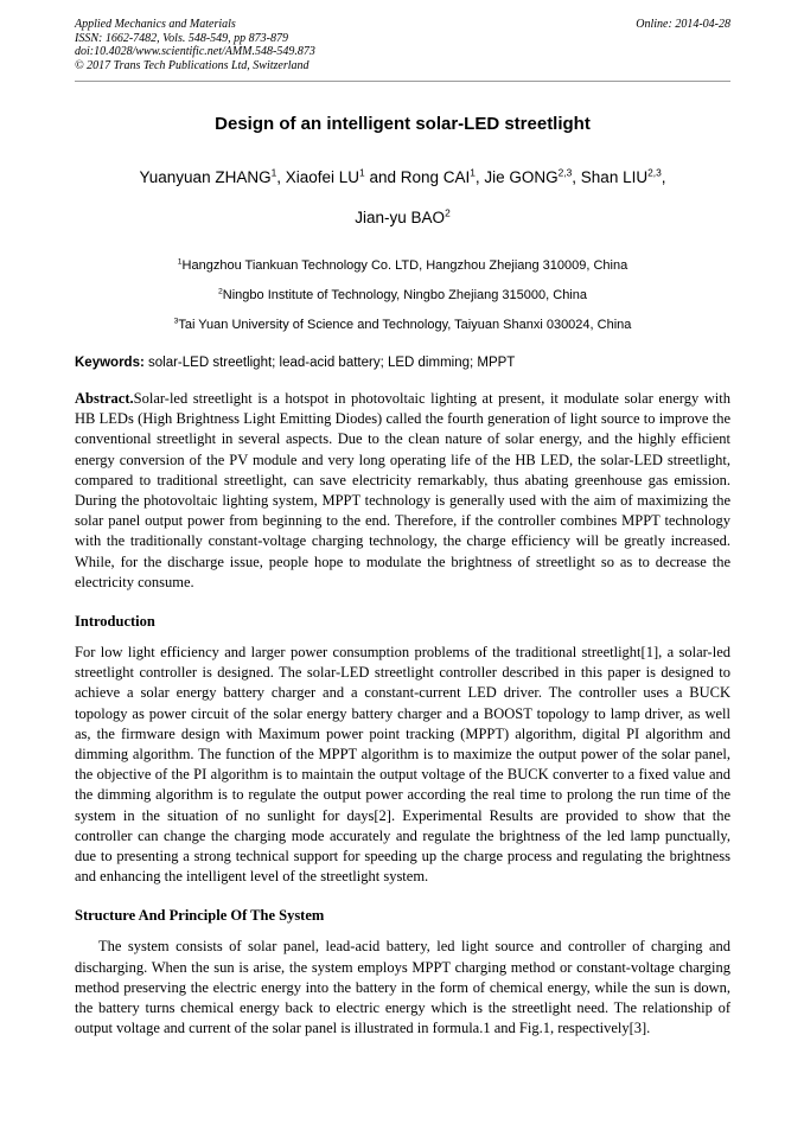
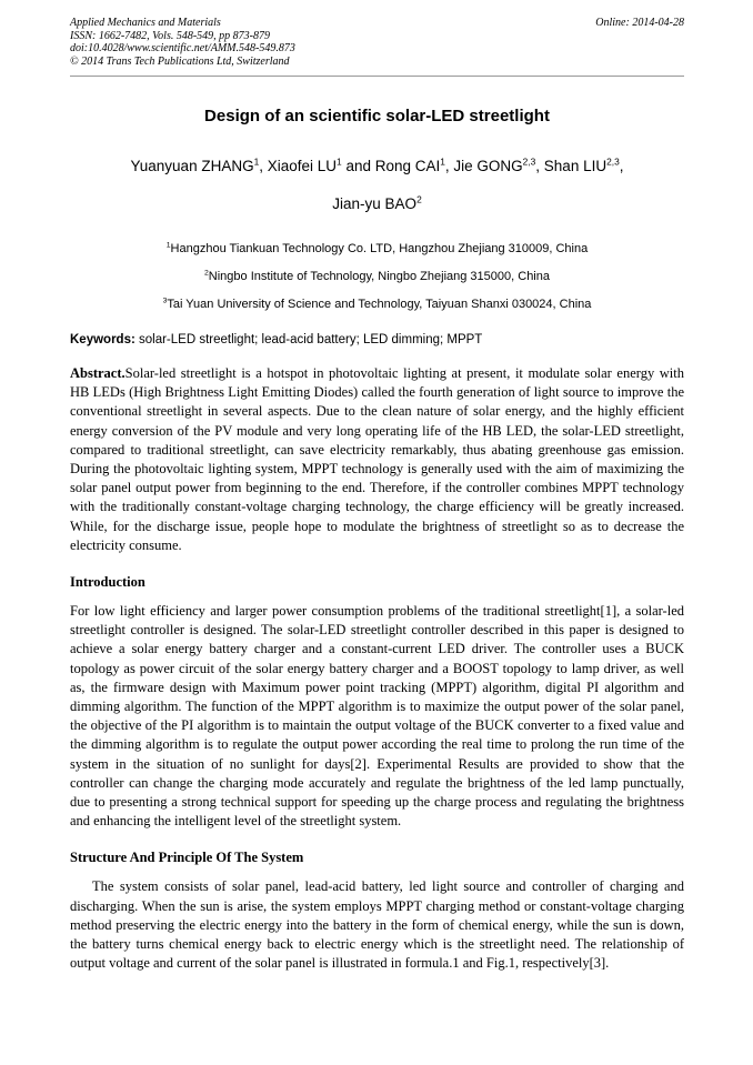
  Applied Mechanics and Materials
  ISSN: 1662-7482, Vols. 548-549, pp 873-879
  doi:10.4028/www.scientific.net/AMM.548-549.873
- © 2017 Trans Tech Publications Ltd, Switzerland
+ © 2014 Trans Tech Publications Ltd, Switzerland
  Online: 2014-04-28
- Design of an intelligent solar-LED streetlight
+ Design of an scientific solar-LED streetlight
  Yuanyuan ZHANG1, Xiaofei LU1 and Rong CAI1, Jie GONG2,3, Shan LIU2,3,
  Jian-yu BAO2
  Hangzhou Tiankuan Technology Co. LTD, Hangzhou Zhejiang 310009, China
  Ningbo Institute of Technology, Ningbo Zhejiang 315000, China
  Tai Yuan University of Science and Technology, Taiyuan Shanxi 030024, China
  Keywords: solar-LED streetlight; lead-acid battery; LED dimming; MPPT
  Abstract.Solar-led streetlight is a hotspot in photovoltaic lighting at present, it modulate solar energy with HB LEDs (High Brightness Light Emitting Diodes) called the fourth generation of light source to improve the conventional streetlight in several aspects. Due to the clean nature of solar energy, and the highly efficient energy conversion of the PV module and very long operating life of the HB LED, the solar-LED streetlight, compared to traditional streetlight, can save electricity remarkably, thus abating greenhouse gas emission. During the photovoltaic lighting system, MPPT technology is generally used with the aim of maximizing the solar panel output power from beginning to the end. Therefore, if the controller combines MPPT technology with the traditionally constant-voltage charging technology, the charge efficiency will be greatly increased. While, for the discharge issue, people hope to modulate the brightness of streetlight so as to decrease the electricity consume.
  Introduction
  For low light efficiency and larger power consumption problems of the traditional streetlight[1], a solar-led streetlight controller is designed. The solar-LED streetlight controller described in this paper is designed to achieve a solar energy battery charger and a constant-current LED driver. The controller uses a BUCK topology as power circuit of the solar energy battery charger and a BOOST topology to lamp driver, as well as, the firmware design with Maximum power point tracking (MPPT) algorithm, digital PI algorithm and dimming algorithm. The function of the MPPT algorithm is to maximize the output power of the solar panel, the objective of the PI algorithm is to maintain the output voltage of the BUCK converter to a fixed value and the dimming algorithm is to regulate the output power according the real time to prolong the run time of the system in the situation of no sunlight for days[2]. Experimental Results are provided to show that the controller can change the charging mode accurately and regulate the brightness of the led lamp punctually, due to presenting a strong technical support for speeding up the charge process and regulating the brightness and enhancing the intelligent level of the streetlight system.
  Structure And Principle Of The System
  The system consists of solar panel, lead-acid battery, led light source and controller of charging and discharging. When the sun is arise, the system employs MPPT charging method or constant-voltage charging method preserving the electric energy into the battery in the form of chemical energy, while the sun is down, the battery turns chemical energy back to electric energy which is the streetlight need. The relationship of output voltage and current of the solar panel is illustrated in formula.1 and Fig.1, respectively[3].
